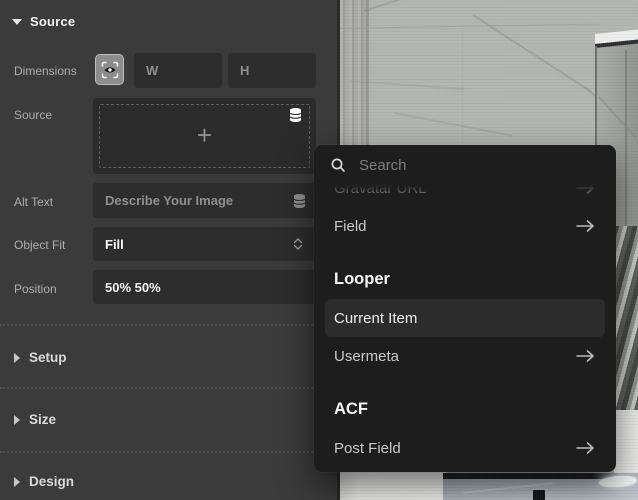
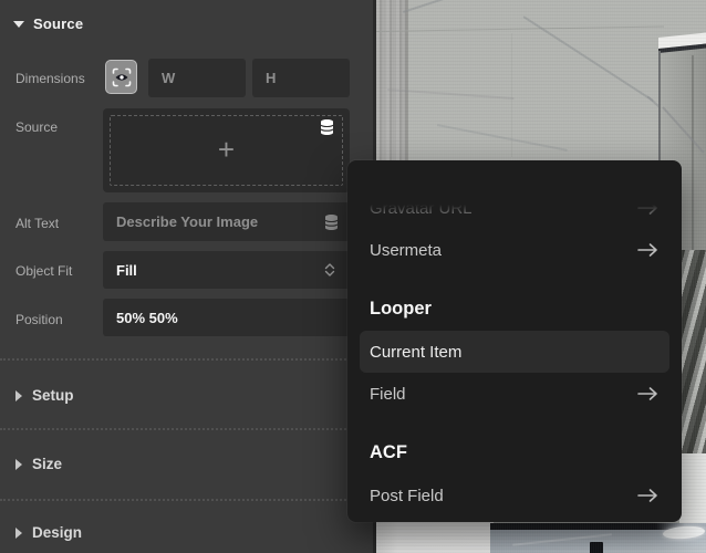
  Source
  Dimensions
  W
  H
  Source
  +
  Alt Text
  Describe Your Image
  Object Fit
  Fill
  Position
  50% 50%
  Setup
  Size
  Design
- Search
- Field
+ Usermeta
  Looper
  Current Item
- Usermeta
+ Field
  ACF
  Post Field
